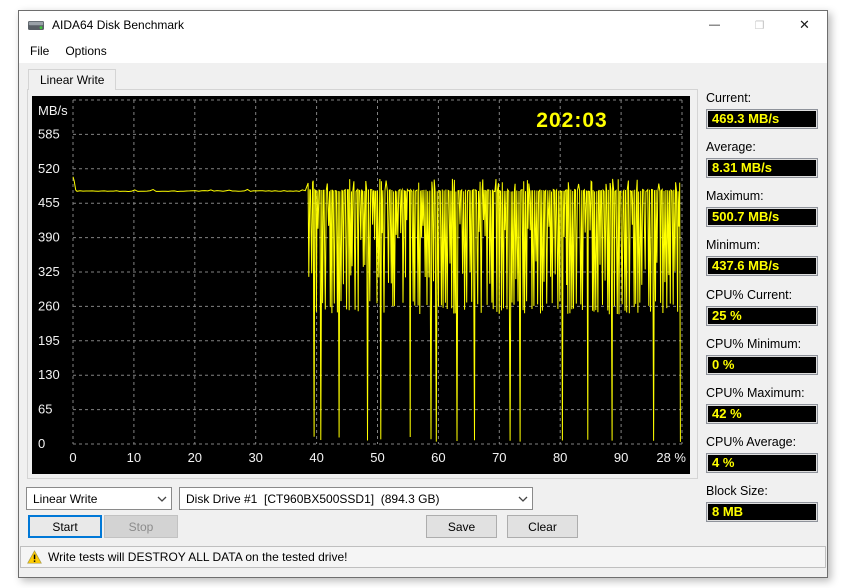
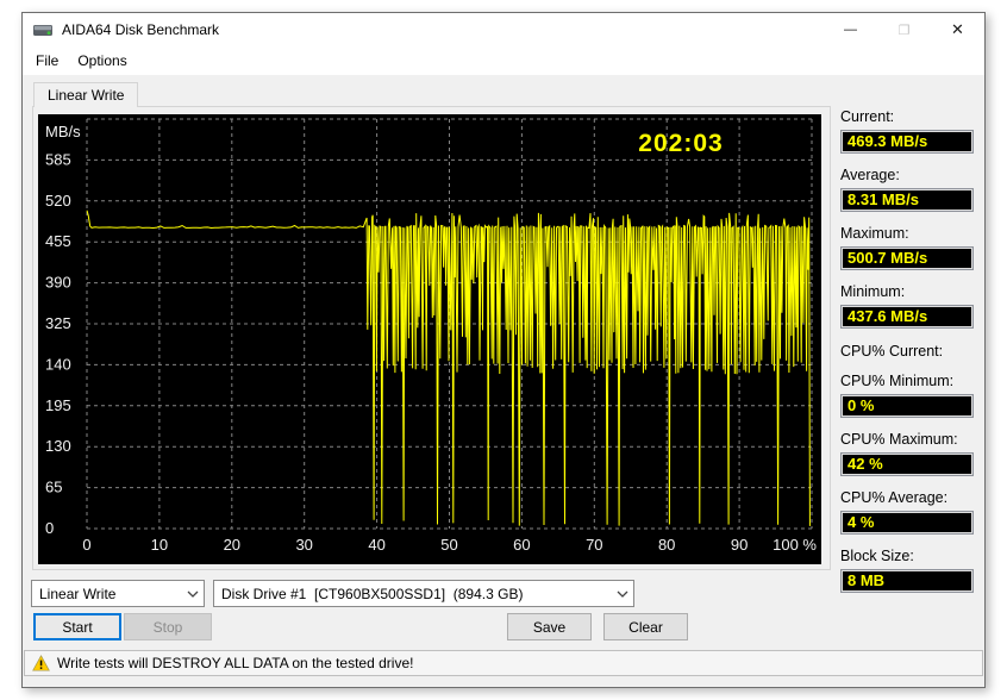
  AIDA64 Disk Benchmark
  —
  ❐
  ✕
  File
  Options
  Linear Write
  0
  65
  130
  195
- 260
+ 140
  325
  390
  455
  520
  585
  MB/s
  0
  10
  20
  30
  40
  50
  60
  70
  80
  90
- 28 %
+ 100 %
  202:03
  Current:
  469.3 MB/s
  Average:
  8.31 MB/s
  Maximum:
  500.7 MB/s
  Minimum:
  437.6 MB/s
  CPU% Current:
- 25 %
  CPU% Minimum:
  0 %
  CPU% Maximum:
  42 %
  CPU% Average:
  4 %
  Block Size:
  8 MB
  Linear Write
  Disk Drive #1 [CT960BX500SSD1] (894.3 GB)
  Start
  Stop
  Save
  Clear
  Write tests will DESTROY ALL DATA on the tested drive!
